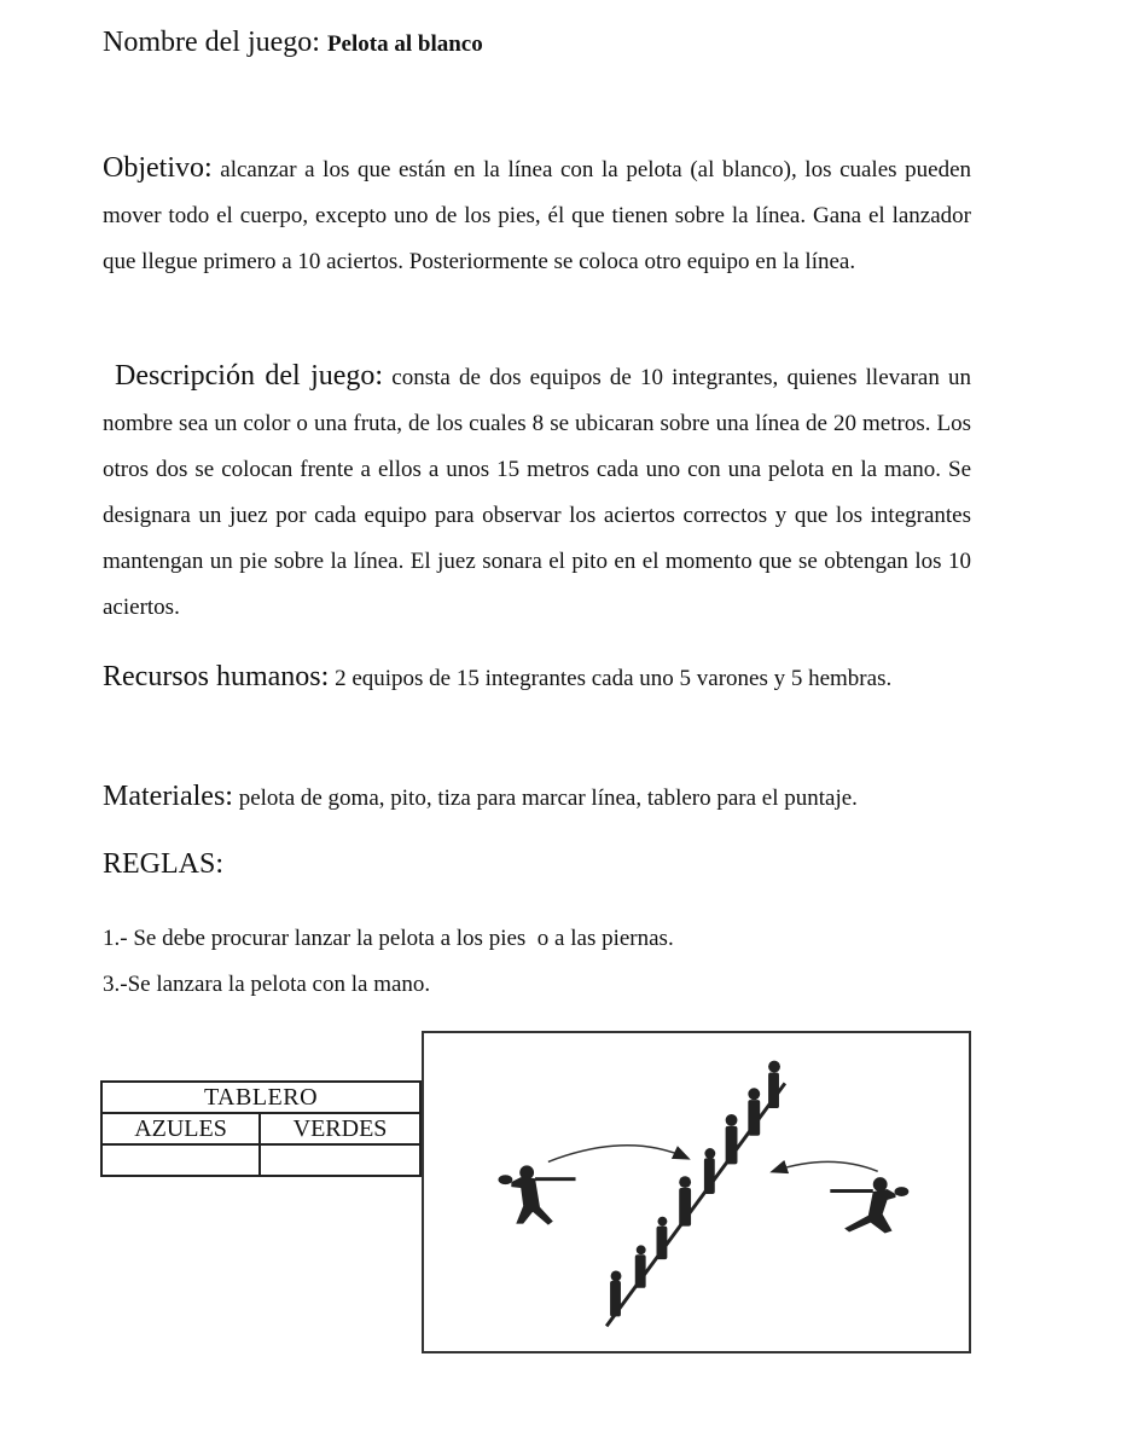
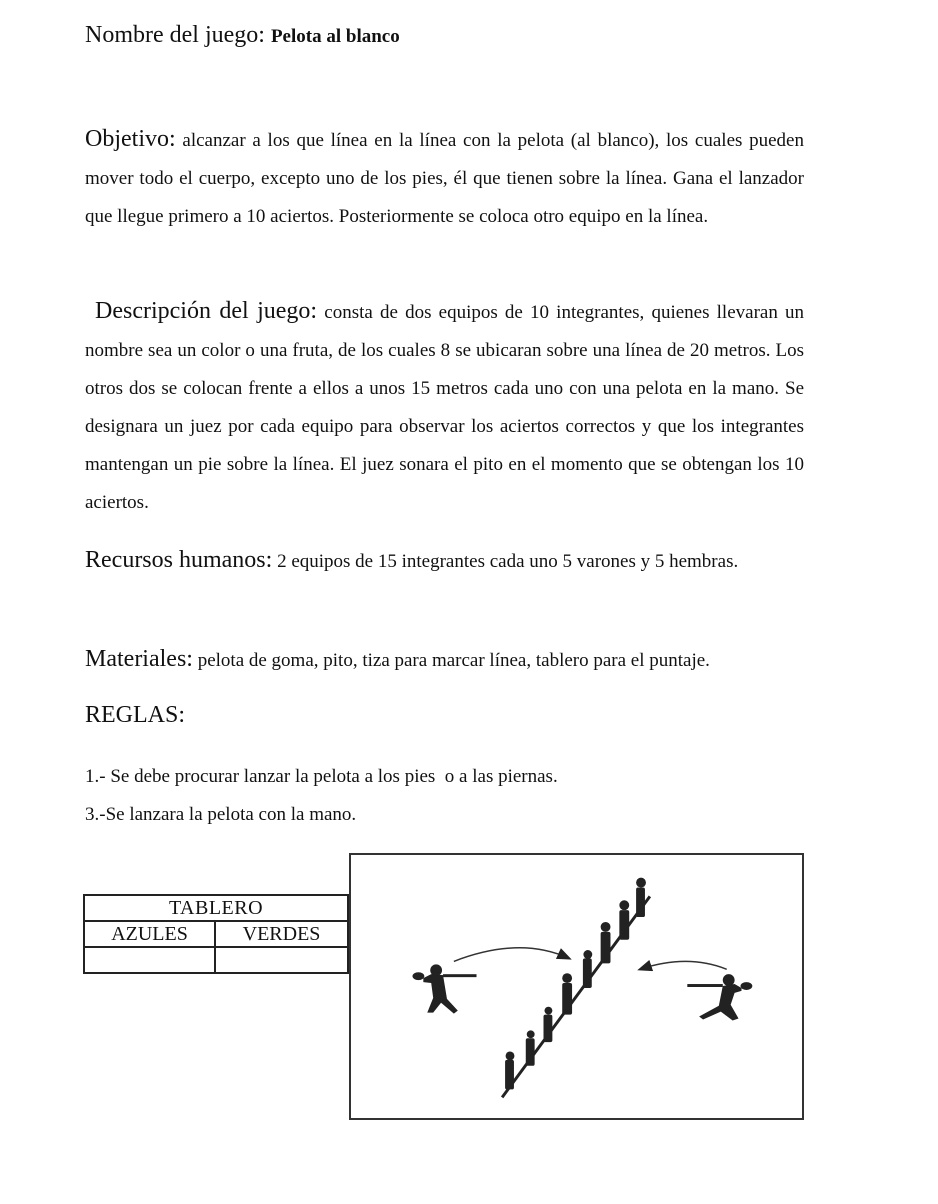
  Nombre del juego: Pelota al blanco
- Objetivo: alcanzar a los que están en la línea con la pelota (al blanco), los cuales pueden mover todo el cuerpo, excepto uno de los pies, él que tienen sobre la línea. Gana el lanzador que llegue primero a 10 aciertos. Posteriormente se coloca otro equipo en la línea.
+ Objetivo: alcanzar a los que línea en la línea con la pelota (al blanco), los cuales pueden mover todo el cuerpo, excepto uno de los pies, él que tienen sobre la línea. Gana el lanzador que llegue primero a 10 aciertos. Posteriormente se coloca otro equipo en la línea.
  Descripción del juego: consta de dos equipos de 10 integrantes, quienes llevaran un nombre sea un color o una fruta, de los cuales 8 se ubicaran sobre una línea de 20 metros. Los otros dos se colocan frente a ellos a unos 15 metros cada uno con una pelota en la mano. Se designara un juez por cada equipo para observar los aciertos correctos y que los integrantes mantengan un pie sobre la línea. El juez sonara el pito en el momento que se obtengan los 10 aciertos.
  Recursos humanos: 2 equipos de 15 integrantes cada uno 5 varones y 5 hembras.
  Materiales: pelota de goma, pito, tiza para marcar línea, tablero para el puntaje.
  REGLAS:
  1.- Se debe procurar lanzar la pelota a los pies o a las piernas.
  3.-Se lanzara la pelota con la mano.
  TABLERO
  AZULES	VERDES
